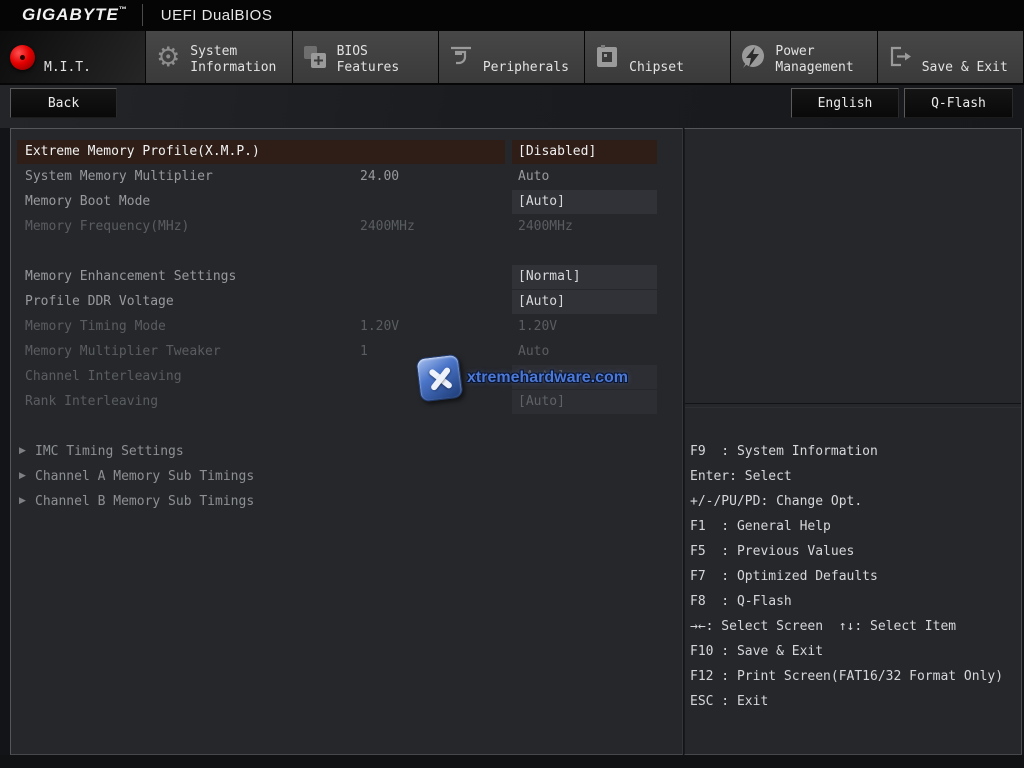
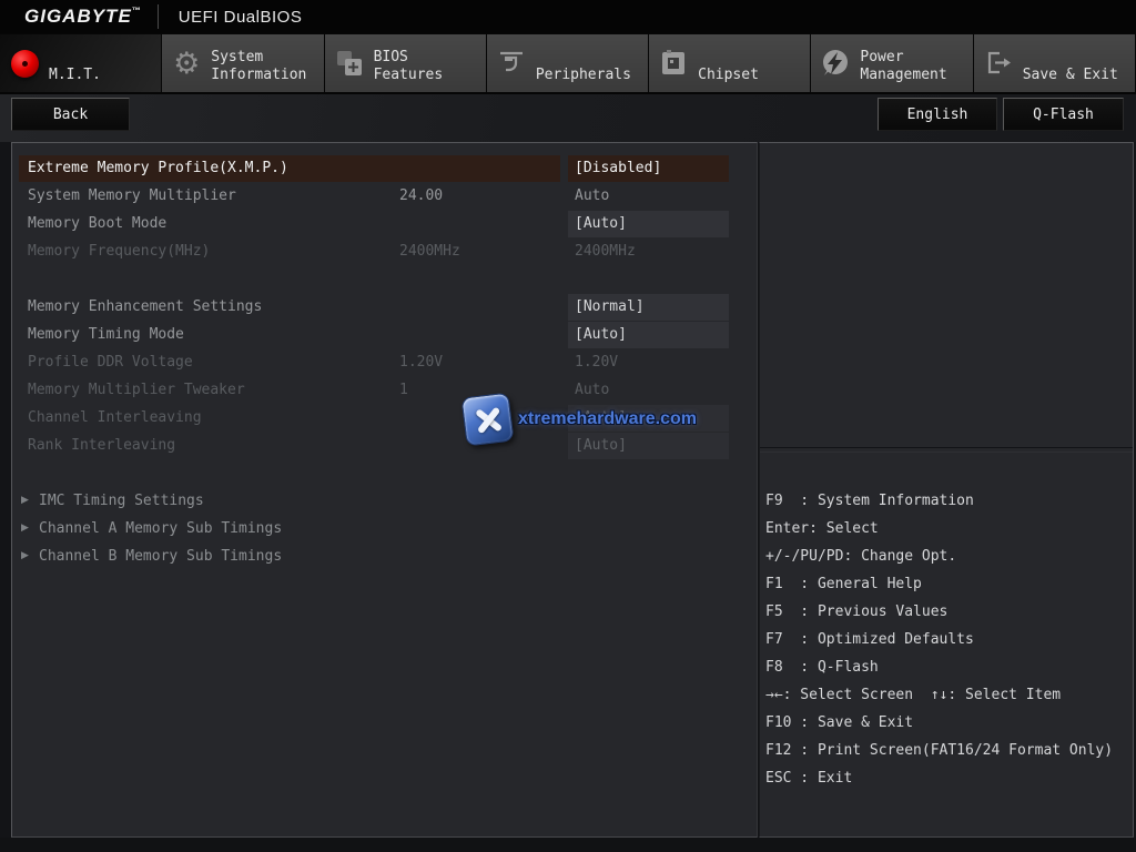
  GIGABYTE™
  UEFI DualBIOS
  M.I.T.
  ⚙
  System
  Information
  BIOS
  Features
  Peripherals
  Chipset
  Power
  Management
  Save & Exit
  Back
  English
  Q-Flash
  Extreme Memory Profile(X.M.P.)
  [Disabled]
  System Memory Multiplier
  24.00
  Auto
  Memory Boot Mode
  [Auto]
  Memory Frequency(MHz)
  2400MHz
  2400MHz
  Memory Enhancement Settings
  [Normal]
- Profile DDR Voltage
+ Memory Timing Mode
  [Auto]
- Memory Timing Mode
+ Profile DDR Voltage
  1.20V
  1.20V
  Memory Multiplier Tweaker
  1
  Auto
  Channel Interleaving
  [Auto]
  Rank Interleaving
  [Auto]
  ▶
  IMC Timing Settings
  ▶
  Channel A Memory Sub Timings
  ▶
  Channel B Memory Sub Timings
  F9 : System Information
  Enter: Select
  +/-/PU/PD: Change Opt.
  F1 : General Help
  F5 : Previous Values
  F7 : Optimized Defaults
  F8 : Q-Flash
  →←: Select Screen ↑↓: Select Item
  F10 : Save & Exit
- F12 : Print Screen(FAT16/32 Format Only)
+ F12 : Print Screen(FAT16/24 Format Only)
  ESC : Exit
  xtremehardware.com
